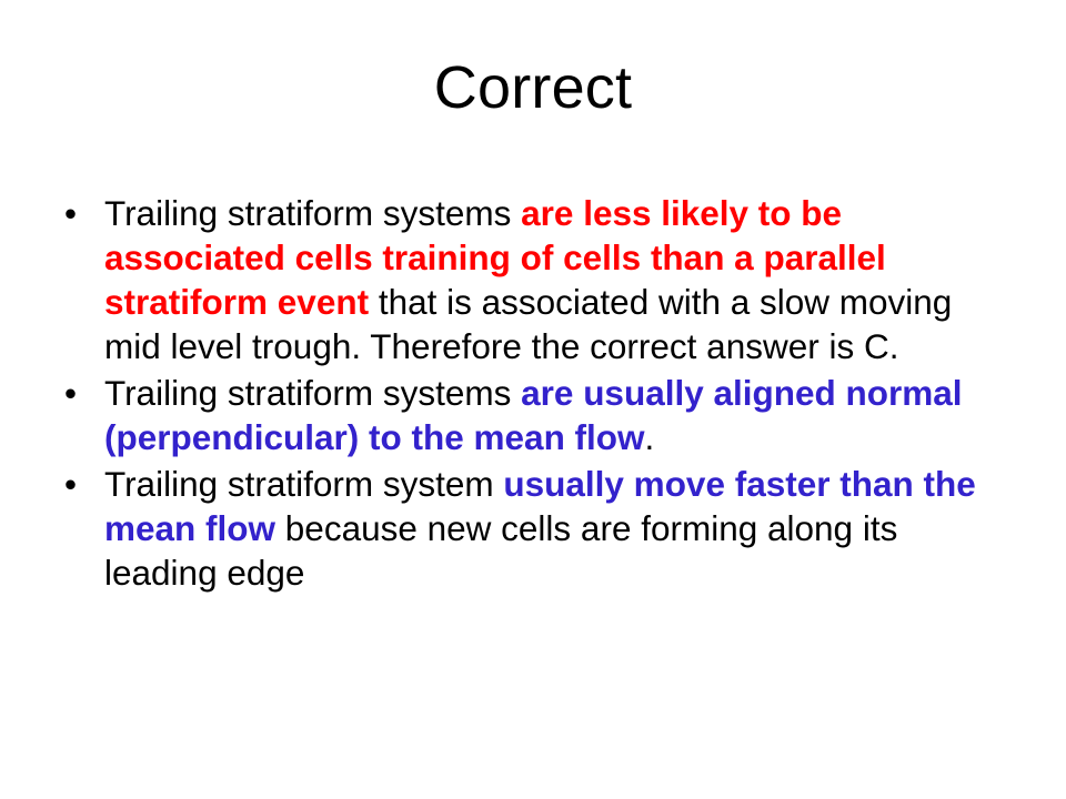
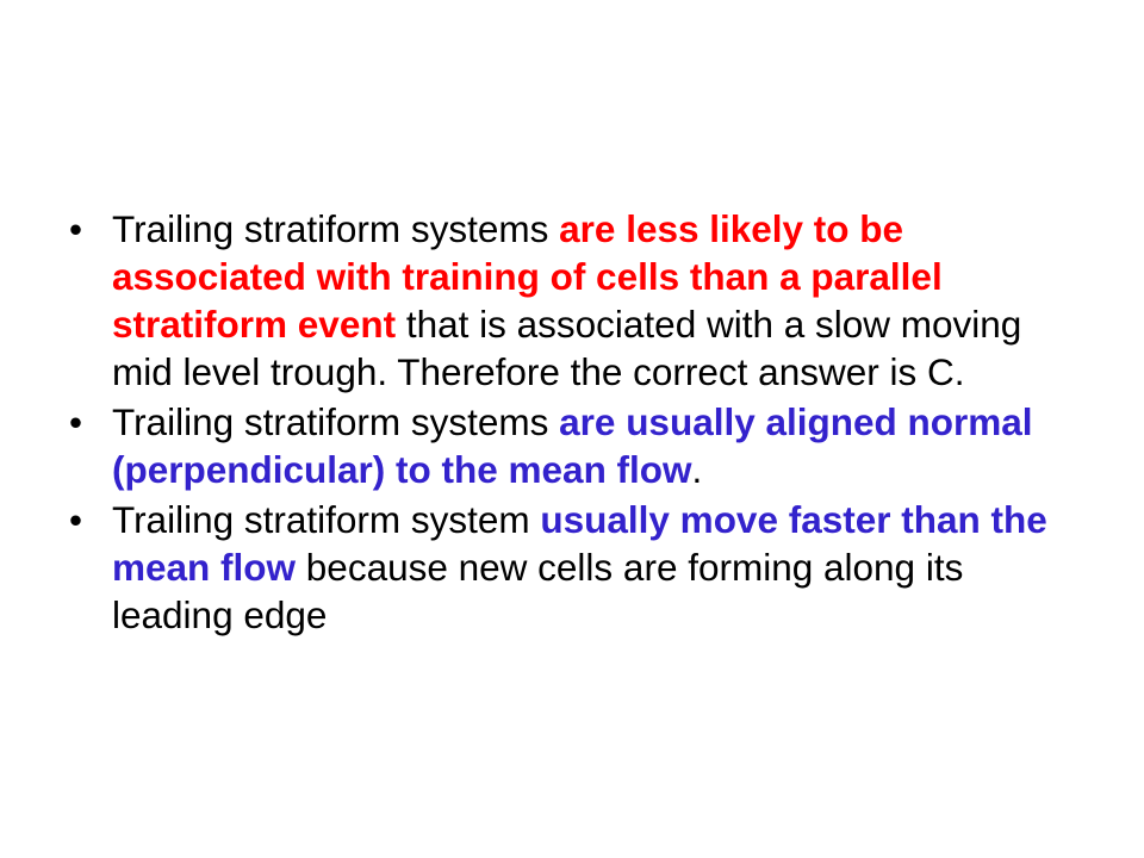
- Correct
  •
- Trailing stratiform systems are less likely to be associated cells training of cells than a parallel stratiform event that is associated with a slow moving mid level trough. Therefore the correct answer is C.
+ Trailing stratiform systems are less likely to be associated with training of cells than a parallel stratiform event that is associated with a slow moving mid level trough. Therefore the correct answer is C.
  •
  Trailing stratiform systems are usually aligned normal (perpendicular) to the mean flow.
  •
  Trailing stratiform system usually move faster than the mean flow because new cells are forming along its leading edge
